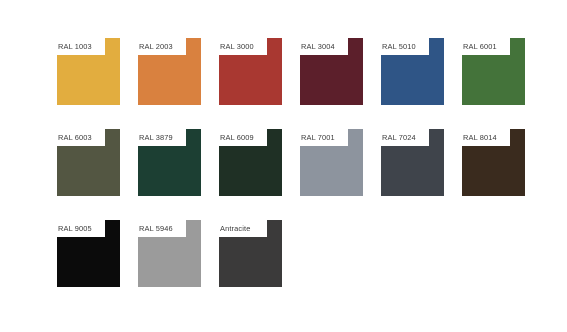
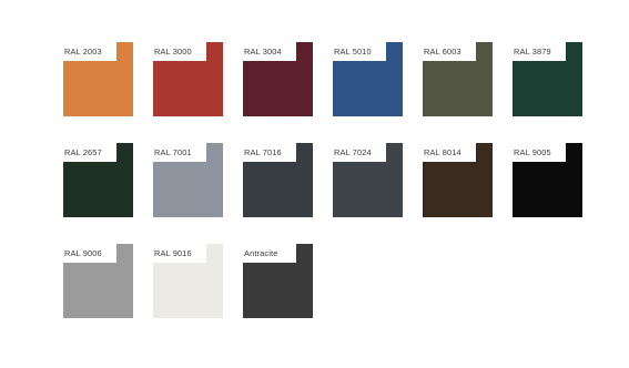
- RAL 1003
  RAL 2003
  RAL 3000
  RAL 3004
  RAL 5010
- RAL 6001
  RAL 6003
  RAL 3879
- RAL 6009
+ RAL 2657
  RAL 7001
+ RAL 7016
  RAL 7024
  RAL 8014
  RAL 9005
- RAL 5946
+ RAL 9006
+ RAL 9016
  Antracite
